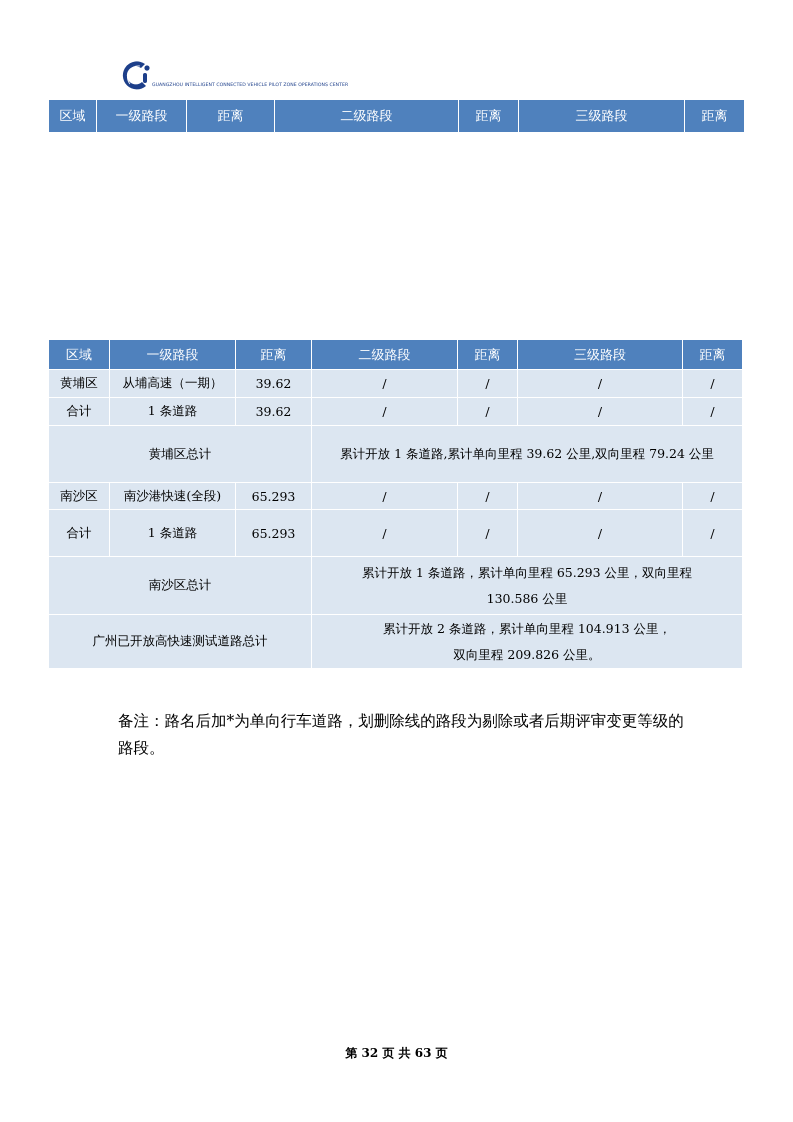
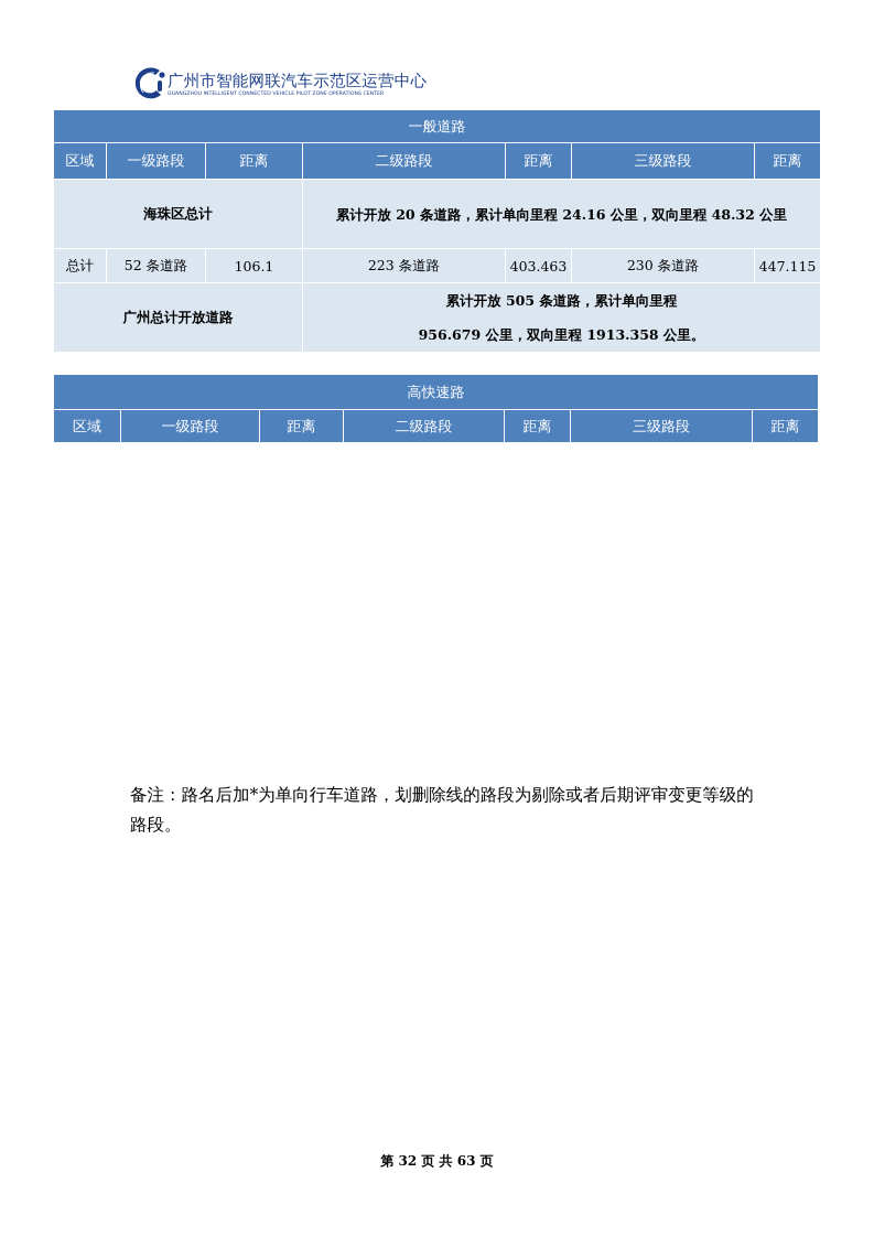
+ 广州市智能网联汽车示范区运营中心
+ 一般道路
  区域	一级路段	距离	二级路段	距离	三级路段	距离
+ 海珠区总计	累计开放 20 条道路，累计单向里程 24.16 公里，双向里程 48.32 公里
+ 总计	52 条道路	106.1	223 条道路	403.463	230 条道路	447.115
+ 广州总计开放道路	累计开放 505 条道路，累计单向里程 956.679 公里，双向里程 1913.358 公里。
+ 高快速路
  区域	一级路段	距离	二级路段	距离	三级路段	距离
- 黄埔区	从埔高速（一期）	39.62	/	/	/	/
- 合计	1 条道路	39.62	/	/	/	/
- 黄埔区总计	累计开放 1 条道路,累计单向里程 39.62 公里,双向里程 79.24 公里
- 南沙区	南沙港快速(全段)	65.293	/	/	/	/
- 合计	1 条道路	65.293	/	/	/	/
- 南沙区总计	累计开放 1 条道路，累计单向里程 65.293 公里，双向里程 130.586 公里
- 广州已开放高快速测试道路总计	累计开放 2 条道路，累计单向里程 104.913 公里， 双向里程 209.826 公里。
  备注：路名后加*为单向行车道路，划删除线的路段为剔除或者后期评审变更等级的路段。
  第 32 页 共 63 页
